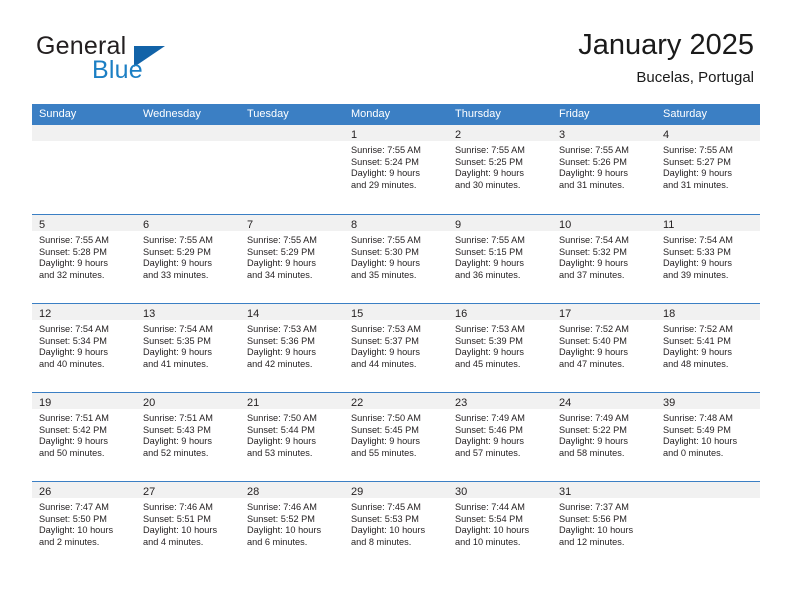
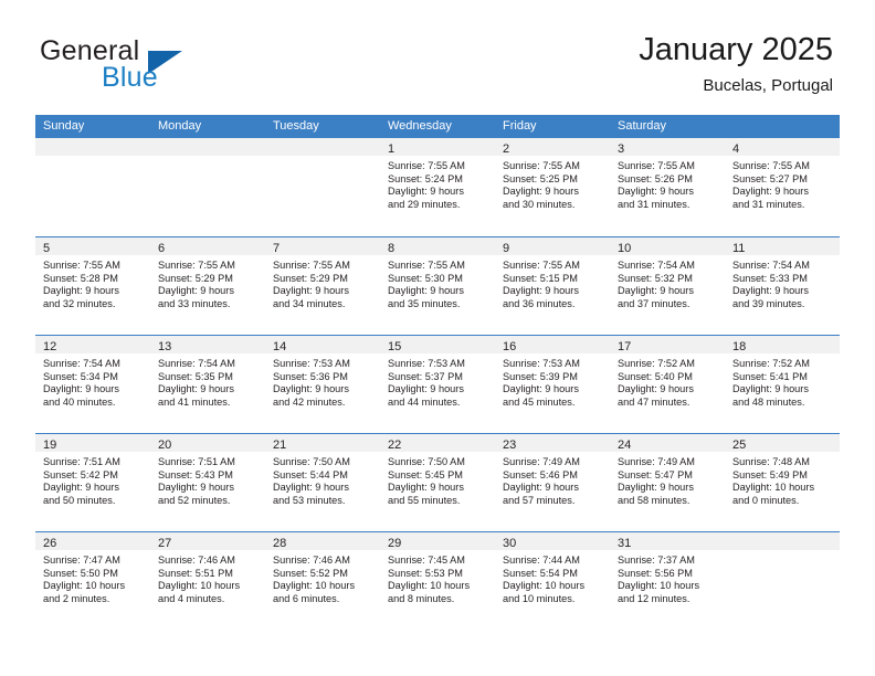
  General
  Blue
  January 2025
  Bucelas, Portugal
  Sunday
- Wednesday
+ Monday
  Tuesday
- Monday
+ Wednesday
- Thursday
  Friday
  Saturday
  1
  Sunrise: 7:55 AM
  Sunset: 5:24 PM
  Daylight: 9 hours
  and 29 minutes.
  2
  Sunrise: 7:55 AM
  Sunset: 5:25 PM
  Daylight: 9 hours
  and 30 minutes.
  3
  Sunrise: 7:55 AM
  Sunset: 5:26 PM
  Daylight: 9 hours
  and 31 minutes.
  4
  Sunrise: 7:55 AM
  Sunset: 5:27 PM
  Daylight: 9 hours
  and 31 minutes.
  5
  Sunrise: 7:55 AM
  Sunset: 5:28 PM
  Daylight: 9 hours
  and 32 minutes.
  6
  Sunrise: 7:55 AM
  Sunset: 5:29 PM
  Daylight: 9 hours
  and 33 minutes.
  7
  Sunrise: 7:55 AM
  Sunset: 5:29 PM
  Daylight: 9 hours
  and 34 minutes.
  8
  Sunrise: 7:55 AM
  Sunset: 5:30 PM
  Daylight: 9 hours
  and 35 minutes.
  9
  Sunrise: 7:55 AM
  Sunset: 5:15 PM
  Daylight: 9 hours
  and 36 minutes.
  10
  Sunrise: 7:54 AM
  Sunset: 5:32 PM
  Daylight: 9 hours
  and 37 minutes.
  11
  Sunrise: 7:54 AM
  Sunset: 5:33 PM
  Daylight: 9 hours
  and 39 minutes.
  12
  Sunrise: 7:54 AM
  Sunset: 5:34 PM
  Daylight: 9 hours
  and 40 minutes.
  13
  Sunrise: 7:54 AM
  Sunset: 5:35 PM
  Daylight: 9 hours
  and 41 minutes.
  14
  Sunrise: 7:53 AM
  Sunset: 5:36 PM
  Daylight: 9 hours
  and 42 minutes.
  15
  Sunrise: 7:53 AM
  Sunset: 5:37 PM
  Daylight: 9 hours
  and 44 minutes.
  16
  Sunrise: 7:53 AM
  Sunset: 5:39 PM
  Daylight: 9 hours
  and 45 minutes.
  17
  Sunrise: 7:52 AM
  Sunset: 5:40 PM
  Daylight: 9 hours
  and 47 minutes.
  18
  Sunrise: 7:52 AM
  Sunset: 5:41 PM
  Daylight: 9 hours
  and 48 minutes.
  19
  Sunrise: 7:51 AM
  Sunset: 5:42 PM
  Daylight: 9 hours
  and 50 minutes.
  20
  Sunrise: 7:51 AM
  Sunset: 5:43 PM
  Daylight: 9 hours
  and 52 minutes.
  21
  Sunrise: 7:50 AM
  Sunset: 5:44 PM
  Daylight: 9 hours
  and 53 minutes.
  22
  Sunrise: 7:50 AM
  Sunset: 5:45 PM
  Daylight: 9 hours
  and 55 minutes.
  23
  Sunrise: 7:49 AM
  Sunset: 5:46 PM
  Daylight: 9 hours
  and 57 minutes.
  24
  Sunrise: 7:49 AM
- Sunset: 5:22 PM
+ Sunset: 5:47 PM
  Daylight: 9 hours
  and 58 minutes.
- 39
+ 25
  Sunrise: 7:48 AM
  Sunset: 5:49 PM
  Daylight: 10 hours
  and 0 minutes.
  26
  Sunrise: 7:47 AM
  Sunset: 5:50 PM
  Daylight: 10 hours
  and 2 minutes.
  27
  Sunrise: 7:46 AM
  Sunset: 5:51 PM
  Daylight: 10 hours
  and 4 minutes.
  28
  Sunrise: 7:46 AM
  Sunset: 5:52 PM
  Daylight: 10 hours
  and 6 minutes.
  29
  Sunrise: 7:45 AM
  Sunset: 5:53 PM
  Daylight: 10 hours
  and 8 minutes.
  30
  Sunrise: 7:44 AM
  Sunset: 5:54 PM
  Daylight: 10 hours
  and 10 minutes.
  31
  Sunrise: 7:37 AM
  Sunset: 5:56 PM
  Daylight: 10 hours
  and 12 minutes.
